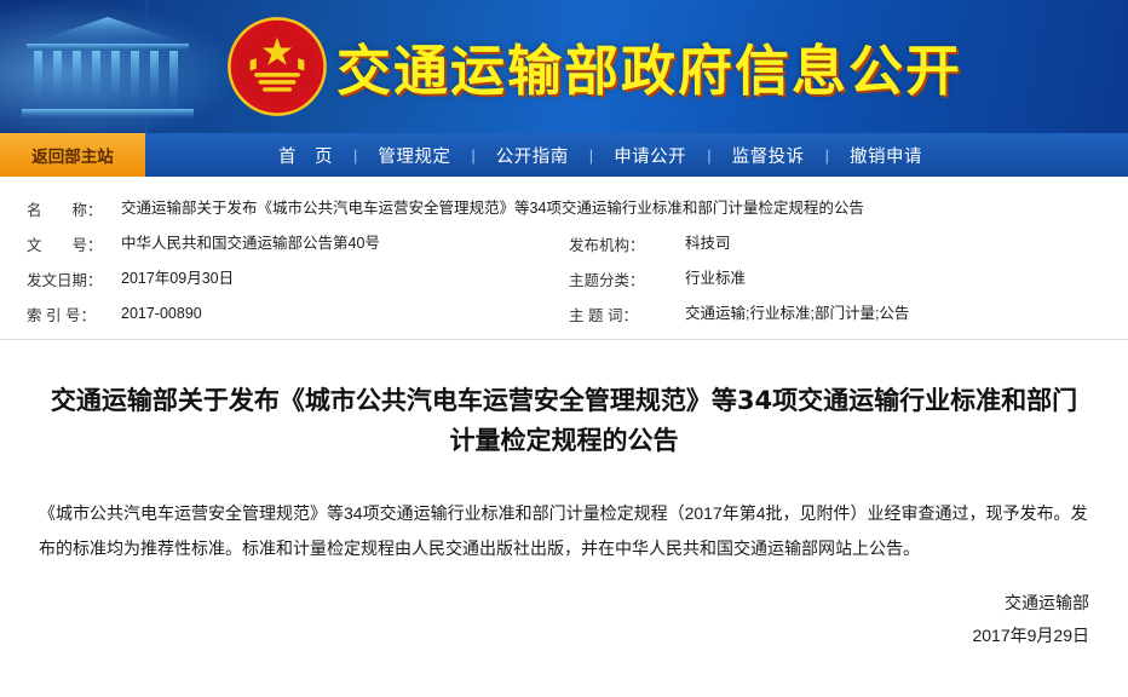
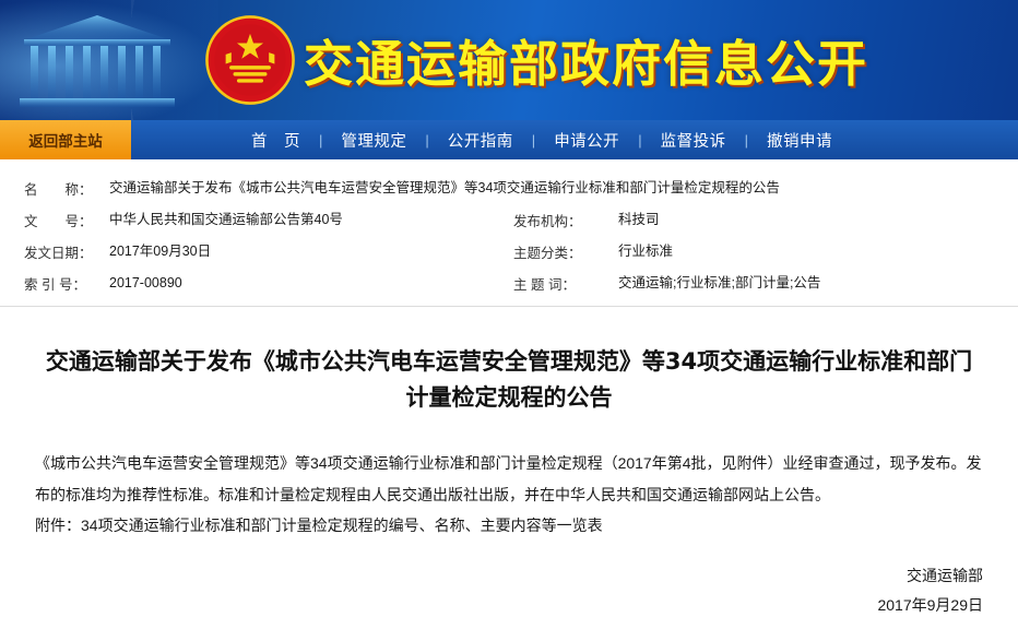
  交通运输部政府信息公开
  返回部主站
  首 页
  |
  管理规定
  |
  公开指南
  |
  申请公开
  |
  监督投诉
  |
  撤销申请
  名 称：
  交通运输部关于发布《城市公共汽电车运营安全管理规范》等34项交通运输行业标准和部门计量检定规程的公告
  文 号：
  中华人民共和国交通运输部公告第40号
  发布机构：
  科技司
  发文日期：
  2017年09月30日
  主题分类：
  行业标准
  索 引 号：
  2017-00890
  主 题 词：
  交通运输;行业标准;部门计量;公告
  交通运输部关于发布《城市公共汽电车运营安全管理规范》等34项交通运输行业标准和部门计量检定规程的公告
  《城市公共汽电车运营安全管理规范》等34项交通运输行业标准和部门计量检定规程（2017年第4批，见附件）业经审查通过，现予发布。发布的标准均为推荐性标准。标准和计量检定规程由人民交通出版社出版，并在中华人民共和国交通运输部网站上公告。
+ 附件：34项交通运输行业标准和部门计量检定规程的编号、名称、主要内容等一览表
  交通运输部
  2017年9月29日
